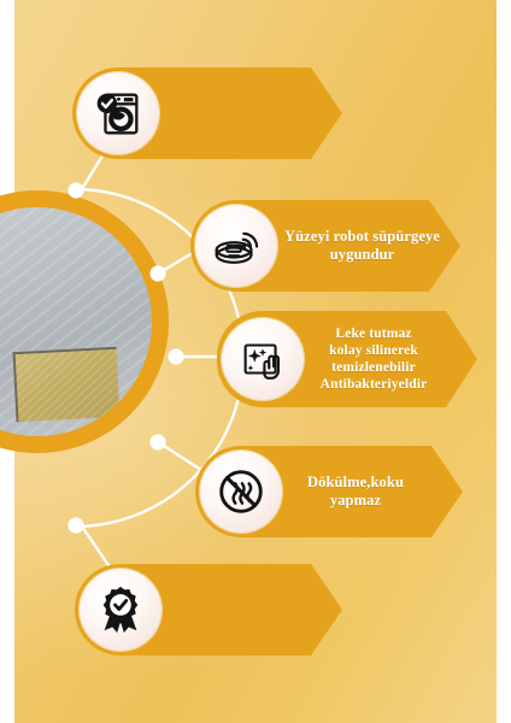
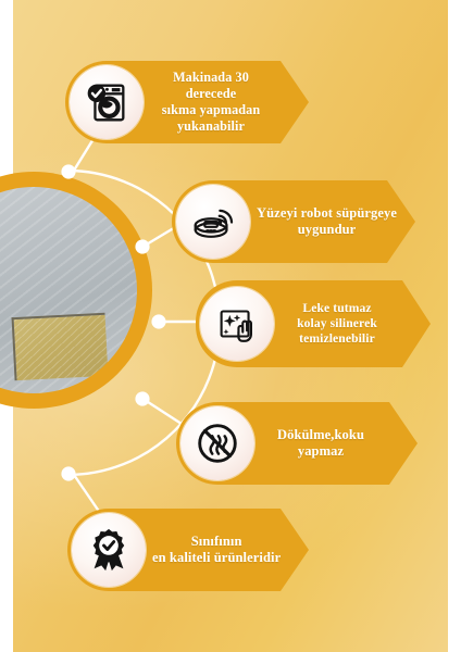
+ Makinada 30
+ derecede
+ sıkma yapmadan
+ yukanabilir
  Yüzeyi robot süpürgeye
  uygundur
  Leke tutmaz
  kolay silinerek
  temizlenebilir
- Antibakteriyeldir
  Dökülme,koku
  yapmaz
+ Sınıfının
+ en kaliteli ürünleridir
